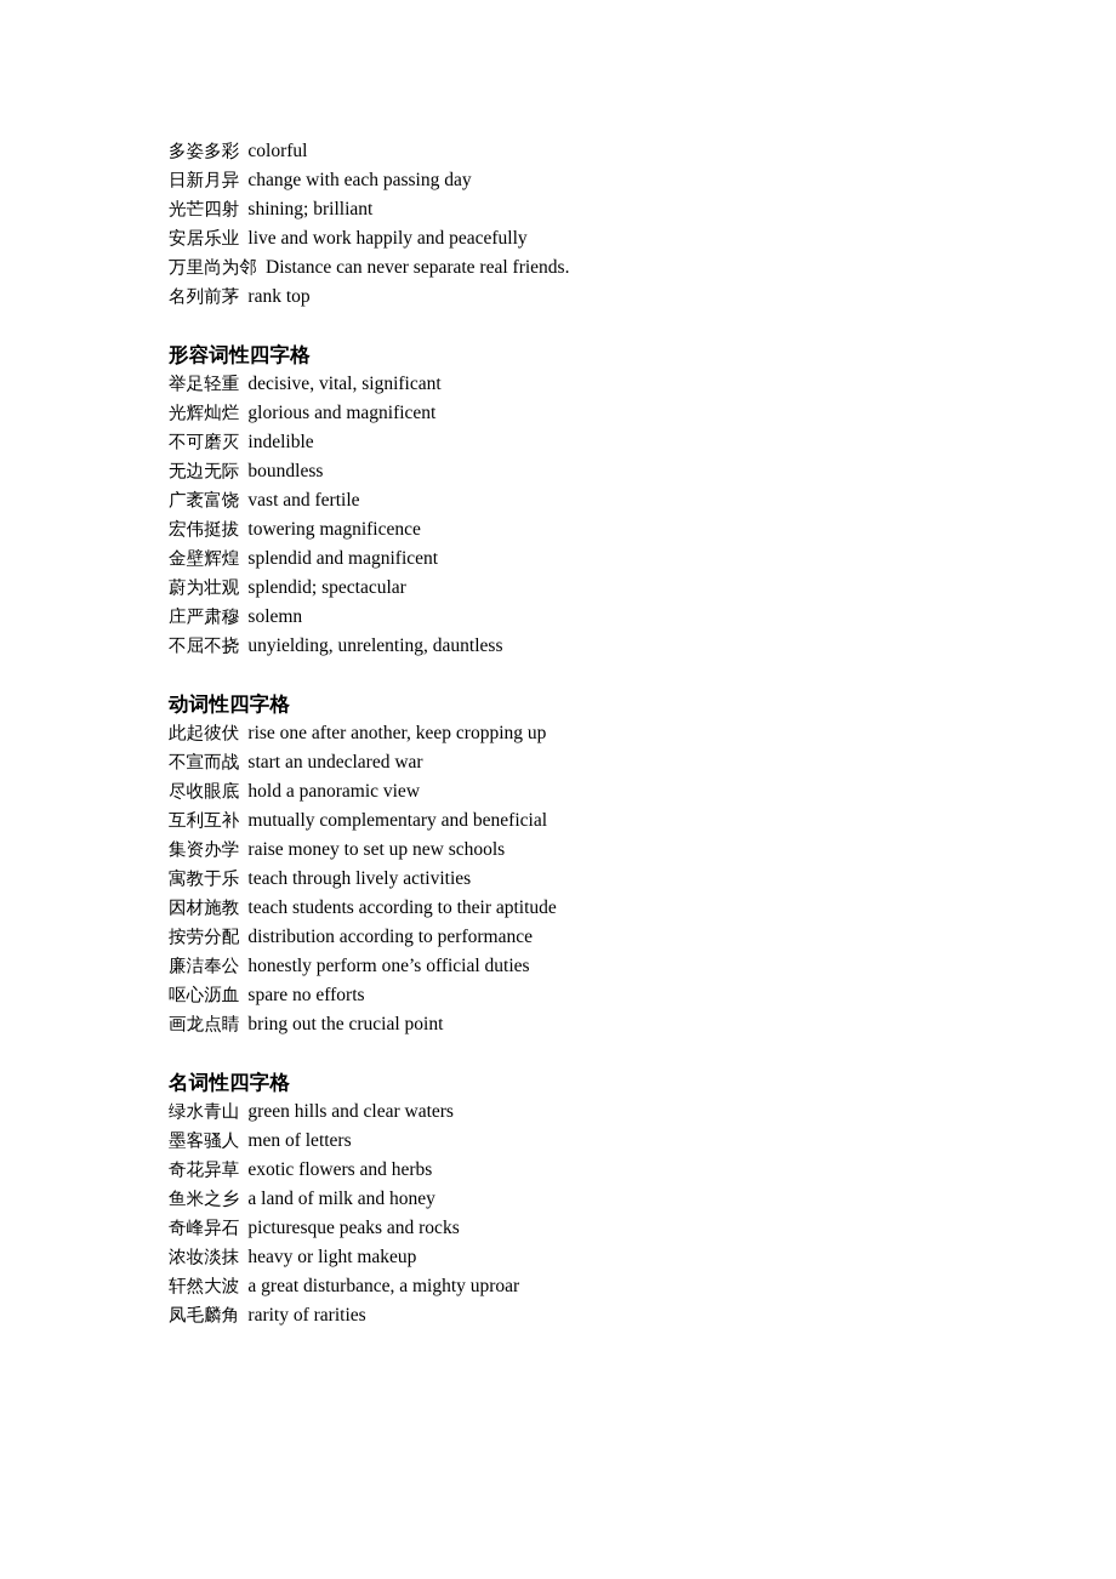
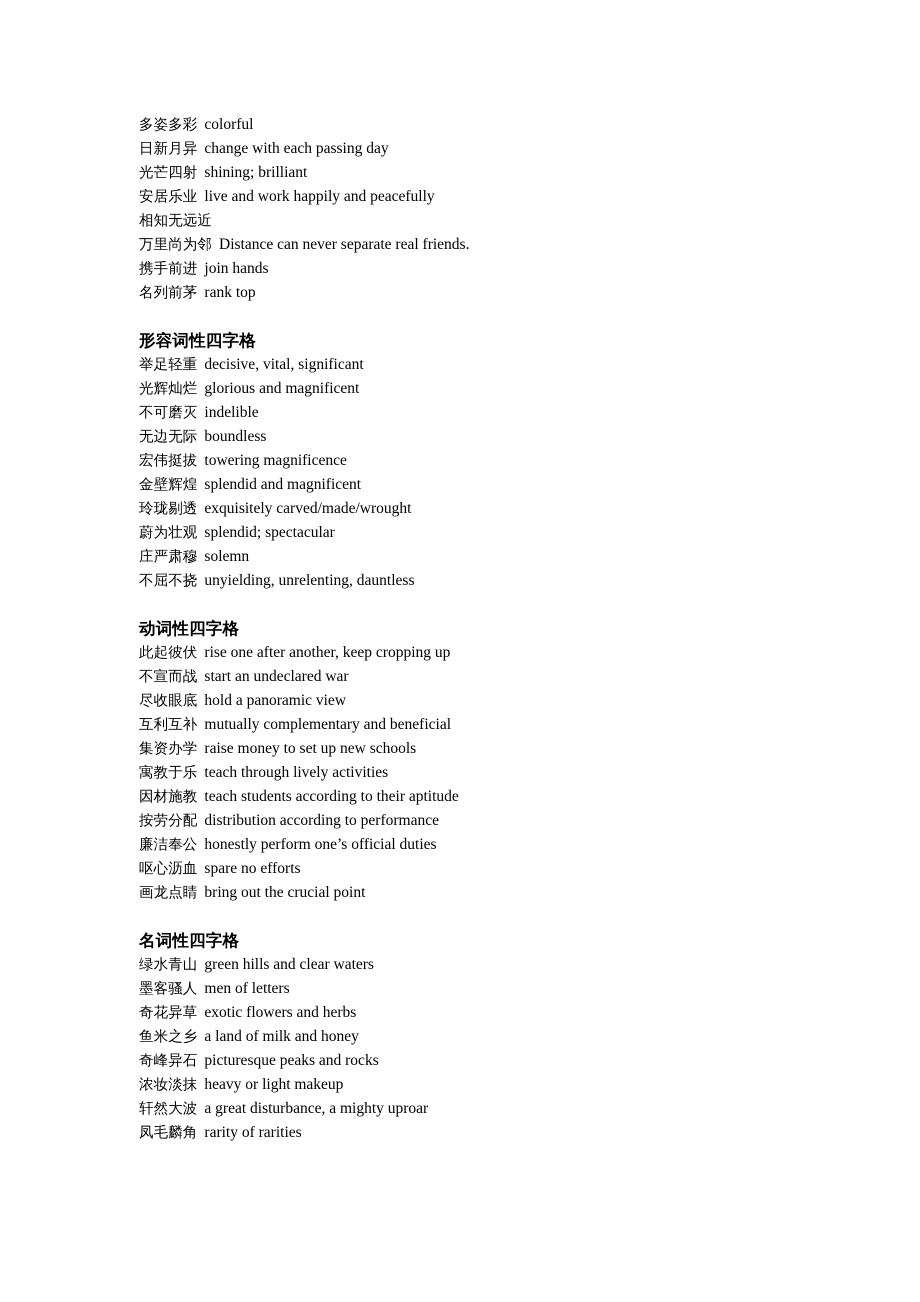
  多姿多彩 colorful
  日新月异 change with each passing day
  光芒四射 shining; brilliant
  安居乐业 live and work happily and peacefully
+ 相知无远近
  万里尚为邻 Distance can never separate real friends.
+ 携手前进 join hands
  名列前茅 rank top
  形容词性四字格
  举足轻重 decisive, vital, significant
  光辉灿烂 glorious and magnificent
  不可磨灭 indelible
  无边无际 boundless
- 广袤富饶 vast and fertile
  宏伟挺拔 towering magnificence
  金壁辉煌 splendid and magnificent
+ 玲珑剔透 exquisitely carved/made/wrought
  蔚为壮观 splendid; spectacular
  庄严肃穆 solemn
  不屈不挠 unyielding, unrelenting, dauntless
  动词性四字格
  此起彼伏 rise one after another, keep cropping up
  不宣而战 start an undeclared war
  尽收眼底 hold a panoramic view
  互利互补 mutually complementary and beneficial
  集资办学 raise money to set up new schools
  寓教于乐 teach through lively activities
  因材施教 teach students according to their aptitude
  按劳分配 distribution according to performance
  廉洁奉公 honestly perform one’s official duties
  呕心沥血 spare no efforts
  画龙点睛 bring out the crucial point
  名词性四字格
  绿水青山 green hills and clear waters
  墨客骚人 men of letters
  奇花异草 exotic flowers and herbs
  鱼米之乡 a land of milk and honey
  奇峰异石 picturesque peaks and rocks
  浓妆淡抹 heavy or light makeup
  轩然大波 a great disturbance, a mighty uproar
  凤毛麟角 rarity of rarities
